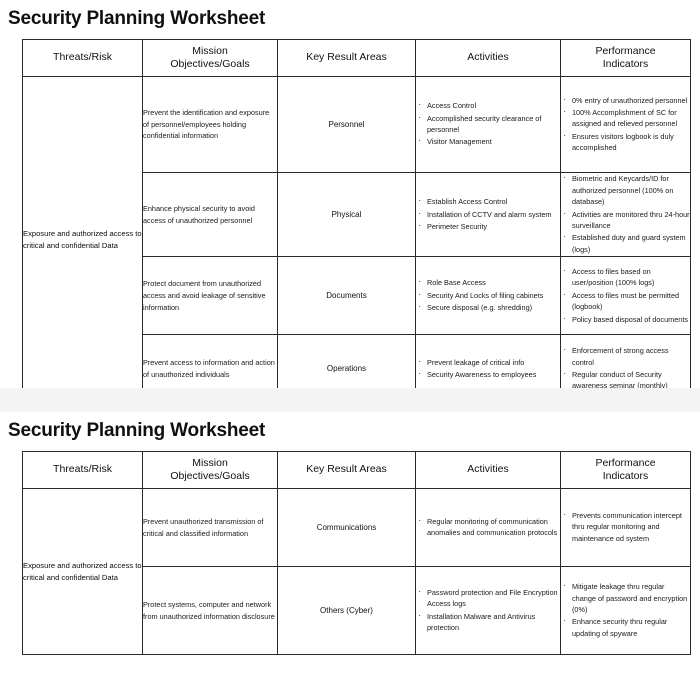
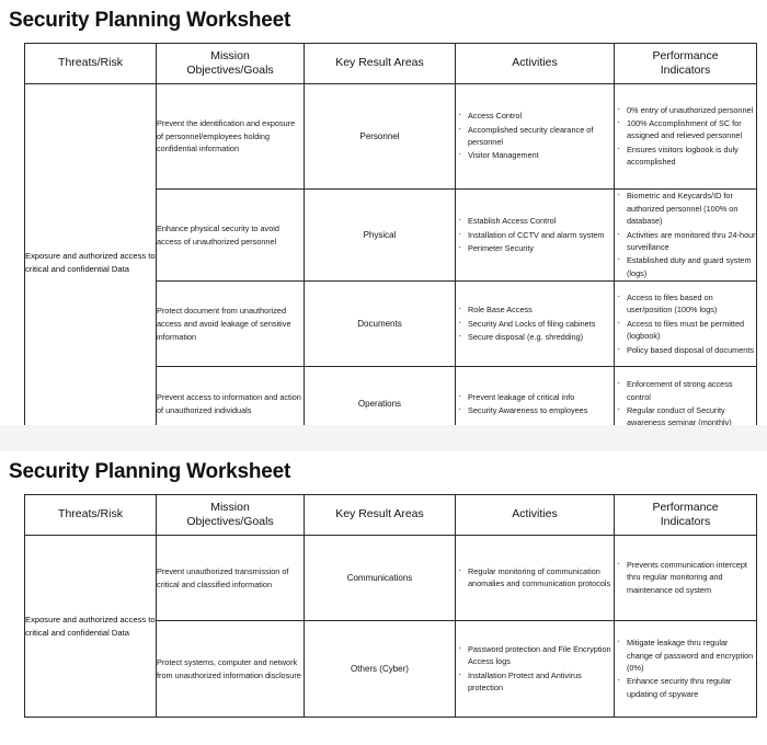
  Security Planning Worksheet
  Threats/Risk	Mission Objectives/Goals	Key Result Areas	Activities	Performance Indicators
  Exposure and authorized access to critical and confidential Data	Prevent the identification and exposure of personnel/employees holding confidential information	Personnel	Access Control Accomplished security clearance of personnel Visitor Management	0% entry of unauthorized personnel 100% Accomplishment of SC for assigned and relieved personnel Ensures visitors logbook is duly accomplished
  Enhance physical security to avoid access of unauthorized personnel	Physical	Establish Access Control Installation of CCTV and alarm system Perimeter Security	Biometric and Keycards/ID for authorized personnel (100% on database) Activities are monitored thru 24-hour surveillance Established duty and guard system (logs)
  Protect document from unauthorized access and avoid leakage of sensitive information	Documents	Role Base Access Security And Locks of filing cabinets Secure disposal (e.g. shredding)	Access to files based on user/position (100% logs) Access to files must be permitted (logbook) Policy based disposal of documents
  Prevent access to information and action of unauthorized individuals	Operations	Prevent leakage of critical info Security Awareness to employees	Enforcement of strong access control Regular conduct of Security awareness seminar (monthly)
  Security Planning Worksheet
  Threats/Risk	Mission Objectives/Goals	Key Result Areas	Activities	Performance Indicators
  Exposure and authorized access to critical and confidential Data	Prevent unauthorized transmission of critical and classified information	Communications	Regular monitoring of communication anomalies and communication protocols	Prevents communication intercept thru regular monitoring and maintenance od system
- Protect systems, computer and network from unauthorized information disclosure	Others (Cyber)	Password protection and File Encryption Access logs Installation Malware and Antivirus protection	Mitigate leakage thru regular change of password and encryption (0%) Enhance security thru regular updating of spyware
+ Protect systems, computer and network from unauthorized information disclosure	Others (Cyber)	Password protection and File Encryption Access logs Installation Protect and Antivirus protection	Mitigate leakage thru regular change of password and encryption (0%) Enhance security thru regular updating of spyware
